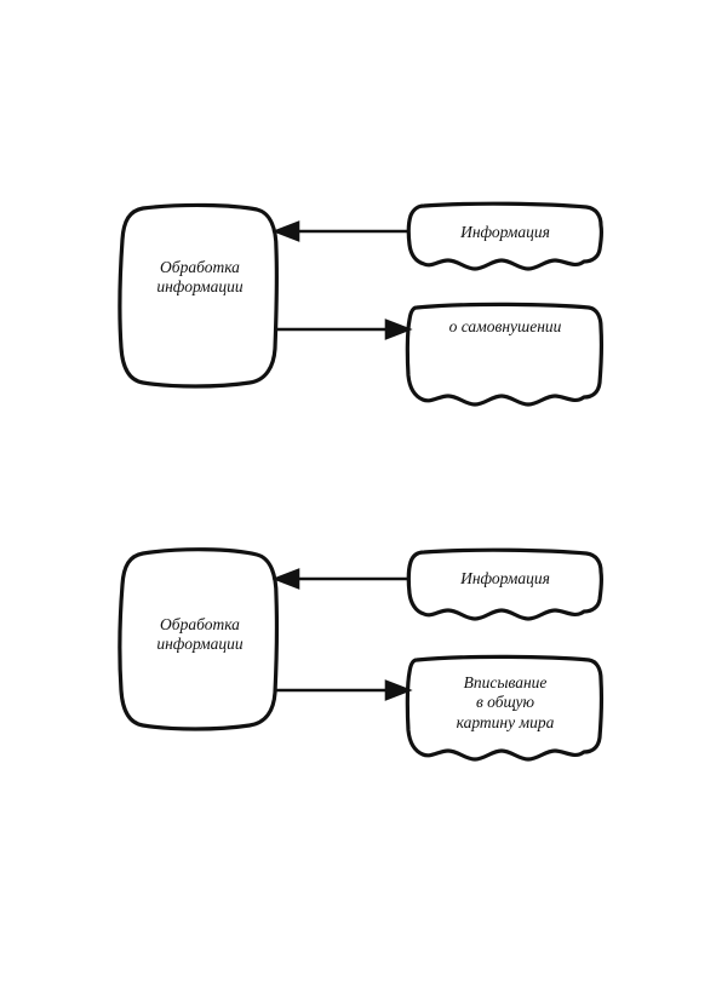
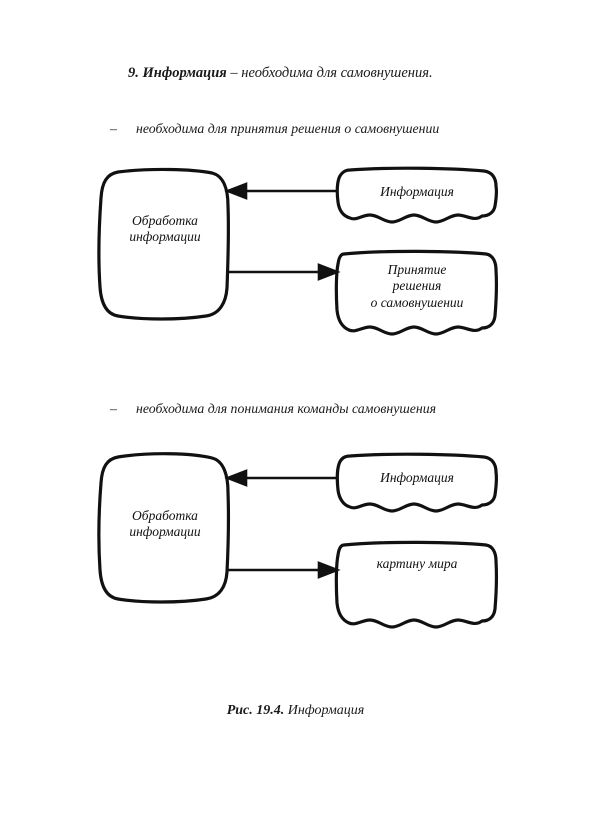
+ 9. Информация – необходима для самовнушения.
+ – необходима для принятия решения о самовнушении
+ – необходима для понимания команды самовнушения
  Обработка
  информации
  Информация
+ Принятие
+ решения
  о самовнушении
  Обработка
  информации
  Информация
- Вписывание
- в общую
  картину мира
+ Рис. 19.4. Информация
